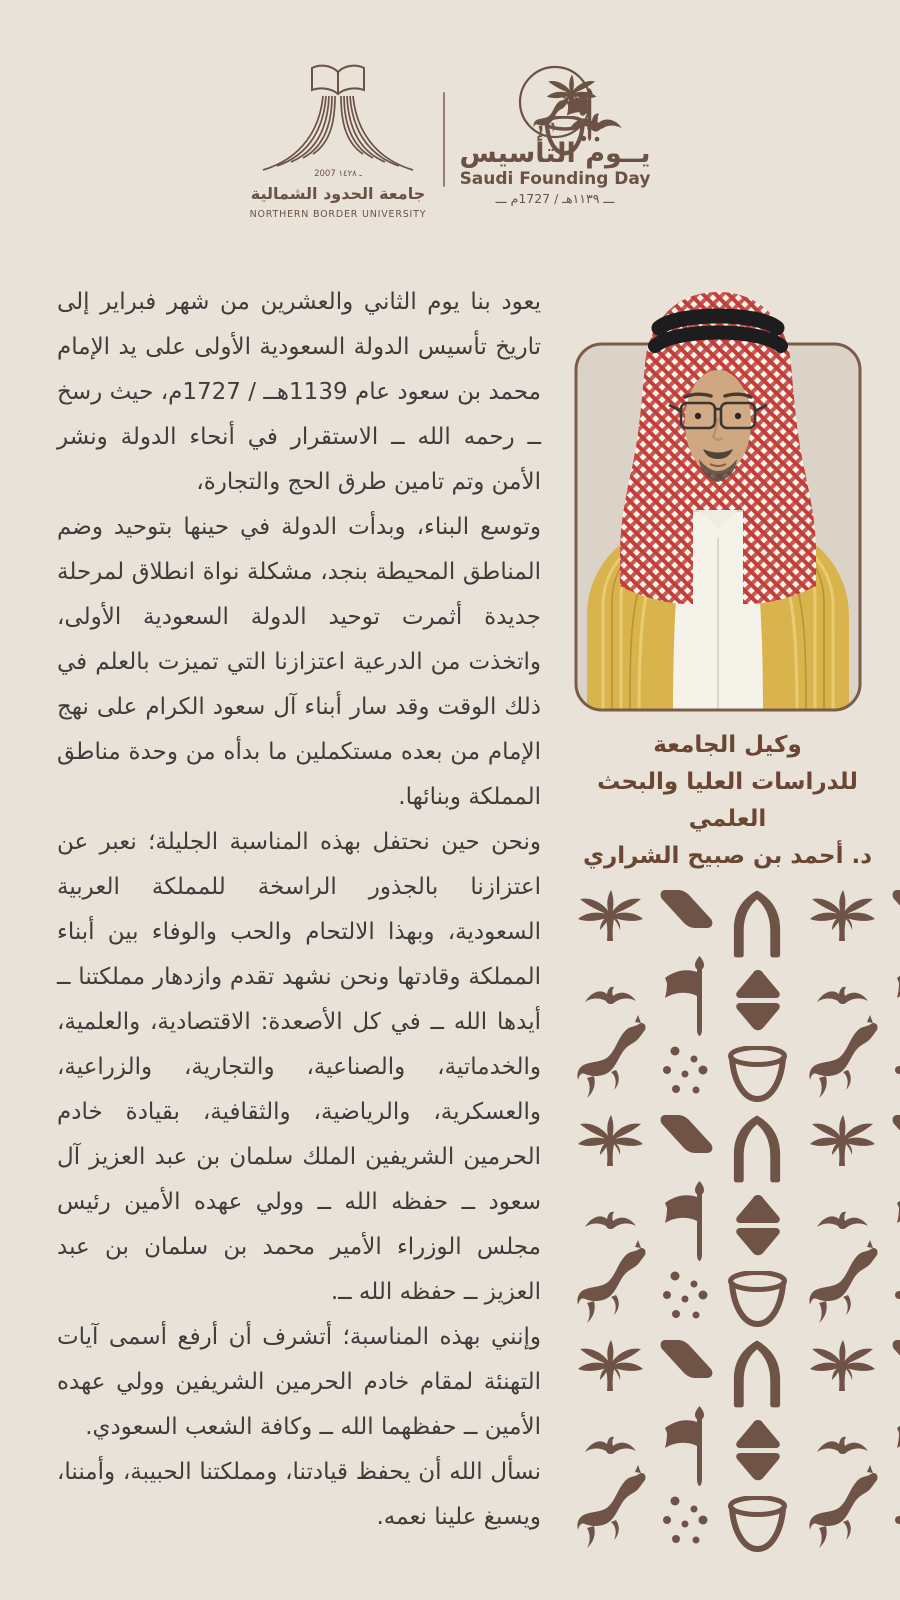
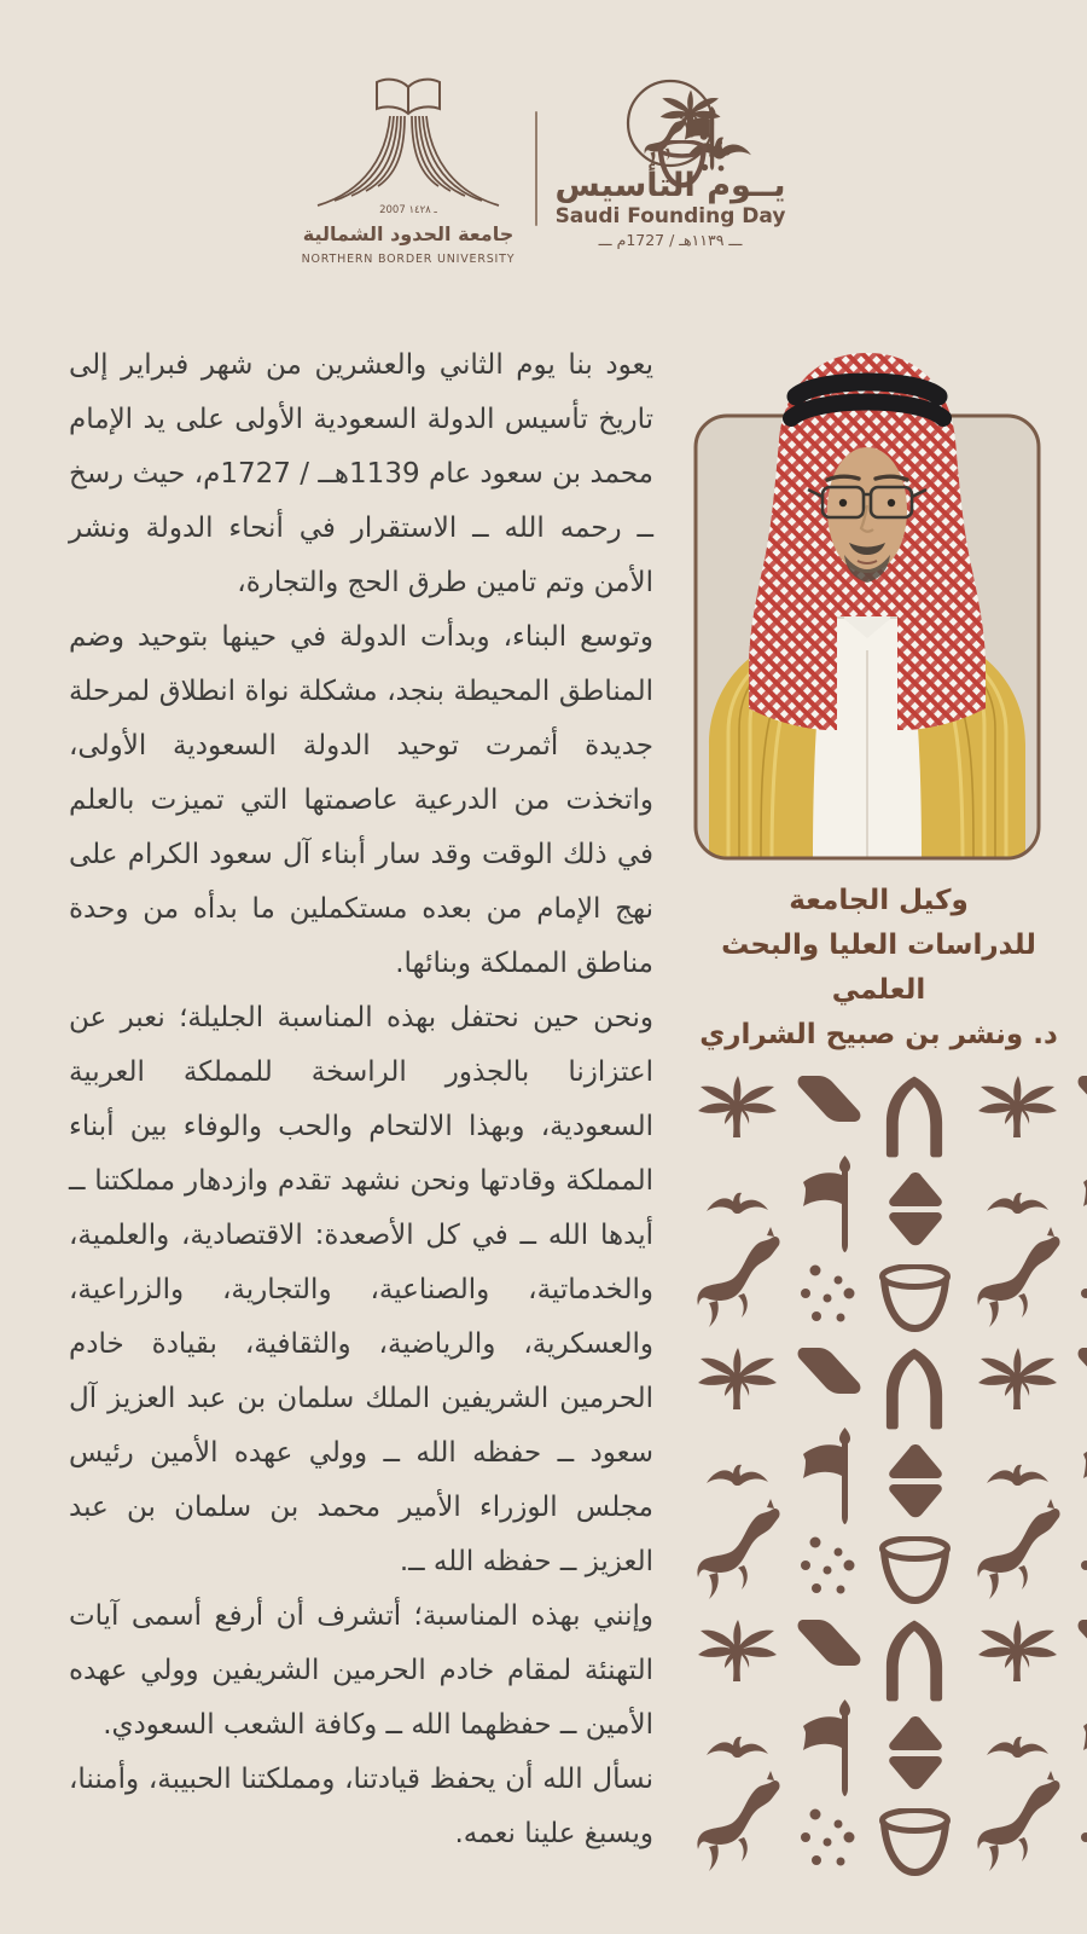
  2007 ـ ١٤٢٨
  جامعة الحدود الشمالية
  NORTHERN BORDER UNIVERSITY
  يــوم التأسيس
  Saudi Founding Day
  ـــ ١١٣٩هـ / 1727م ـــ
  يعود بنا يوم الثاني والعشرين من شهر فبراير إلى تاريخ تأسيس الدولة السعودية الأولى على يد الإمام محمد بن سعود عام 1139هــ / 1727م، حيث رسخ ــ رحمه الله ــ الاستقرار في أنحاء الدولة ونشر الأمن وتم تامين طرق الحج والتجارة،
- وتوسع البناء، وبدأت الدولة في حينها بتوحيد وضم المناطق المحيطة بنجد، مشكلة نواة انطلاق لمرحلة جديدة أثمرت توحيد الدولة السعودية الأولى، واتخذت من الدرعية اعتزازنا التي تميزت بالعلم في ذلك الوقت وقد سار أبناء آل سعود الكرام على نهج الإمام من بعده مستكملين ما بدأه من وحدة مناطق المملكة وبنائها.
+ وتوسع البناء، وبدأت الدولة في حينها بتوحيد وضم المناطق المحيطة بنجد، مشكلة نواة انطلاق لمرحلة جديدة أثمرت توحيد الدولة السعودية الأولى، واتخذت من الدرعية عاصمتها التي تميزت بالعلم في ذلك الوقت وقد سار أبناء آل سعود الكرام على نهج الإمام من بعده مستكملين ما بدأه من وحدة مناطق المملكة وبنائها.
  ونحن حين نحتفل بهذه المناسبة الجليلة؛ نعبر عن اعتزازنا بالجذور الراسخة للمملكة العربية السعودية، وبهذا الالتحام والحب والوفاء بين أبناء المملكة وقادتها ونحن نشهد تقدم وازدهار مملكتنا ــ أيدها الله ــ في كل الأصعدة: الاقتصادية، والعلمية، والخدماتية، والصناعية، والتجارية، والزراعية، والعسكرية، والرياضية، والثقافية، بقيادة خادم الحرمين الشريفين الملك سلمان بن عبد العزيز آل سعود ــ حفظه الله ــ وولي عهده الأمين رئيس مجلس الوزراء الأمير محمد بن سلمان بن عبد العزيز ــ حفظه الله ــ.
  وإنني بهذه المناسبة؛ أتشرف أن أرفع أسمى آيات التهنئة لمقام خادم الحرمين الشريفين وولي عهده الأمين ــ حفظهما الله ــ وكافة الشعب السعودي.
  نسأل الله أن يحفظ قيادتنا، ومملكتنا الحبيبة، وأمننا، ويسبغ علينا نعمه.
  وكيل الجامعة
  للدراسات العليا والبحث العلمي
- د. أحمد بن صبيح الشراري
+ د. ونشر بن صبيح الشراري
